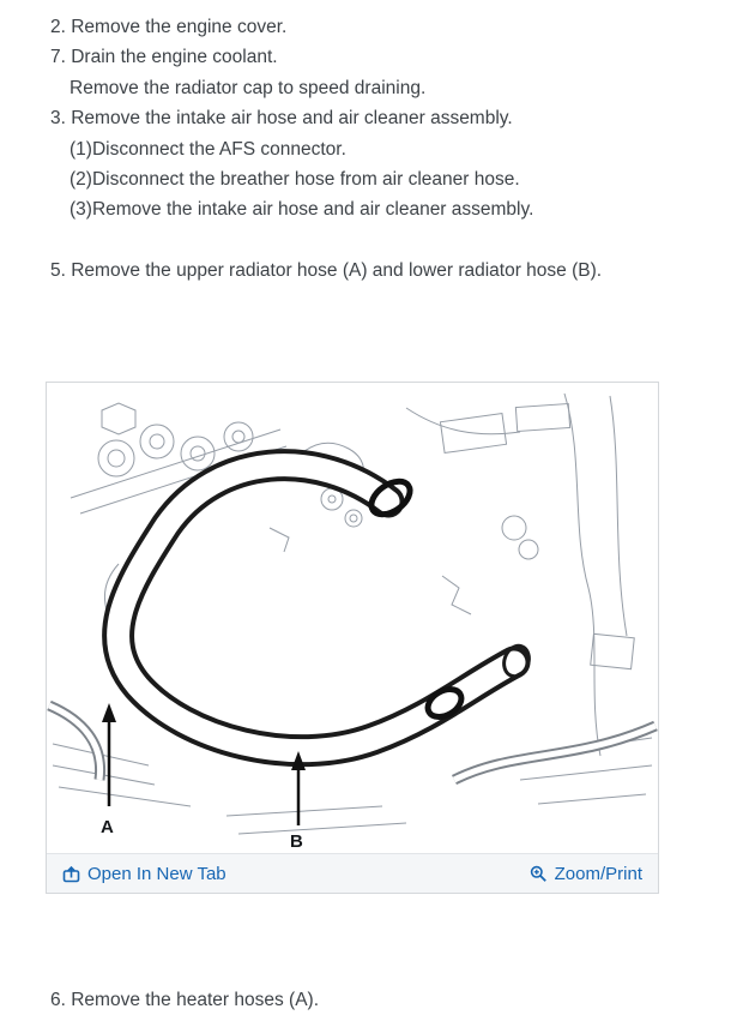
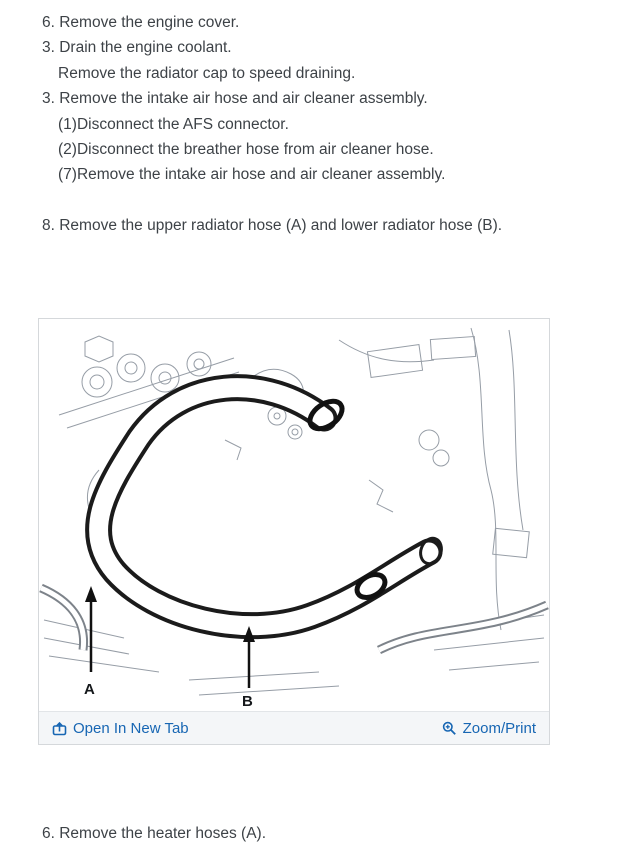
- 2. Remove the engine cover.
+ 6. Remove the engine cover.
- 7. Drain the engine coolant.
+ 3. Drain the engine coolant.
  Remove the radiator cap to speed draining.
  3. Remove the intake air hose and air cleaner assembly.
  (1)Disconnect the AFS connector.
  (2)Disconnect the breather hose from air cleaner hose.
- (3)Remove the intake air hose and air cleaner assembly.
+ (7)Remove the intake air hose and air cleaner assembly.
- 5. Remove the upper radiator hose (A) and lower radiator hose (B).
+ 8. Remove the upper radiator hose (A) and lower radiator hose (B).
  A
  B
  Open In New Tab
  Zoom/Print
  6. Remove the heater hoses (A).
